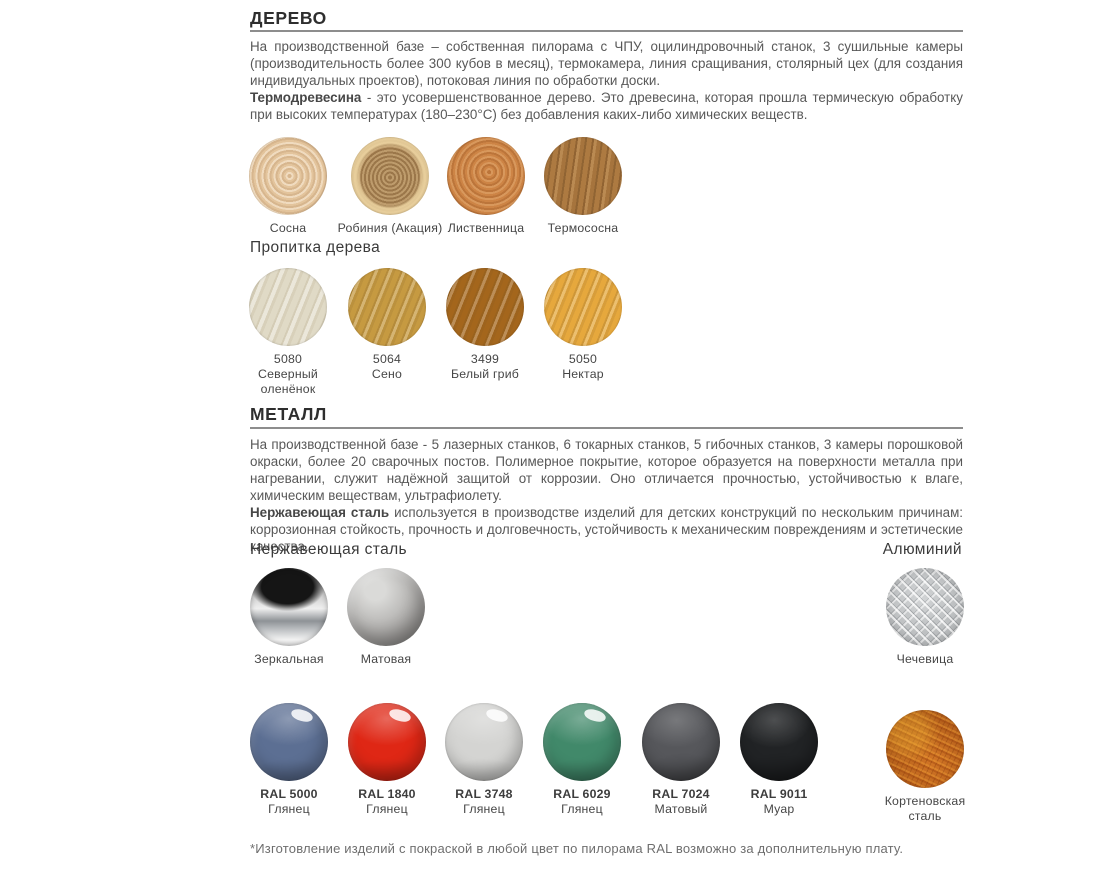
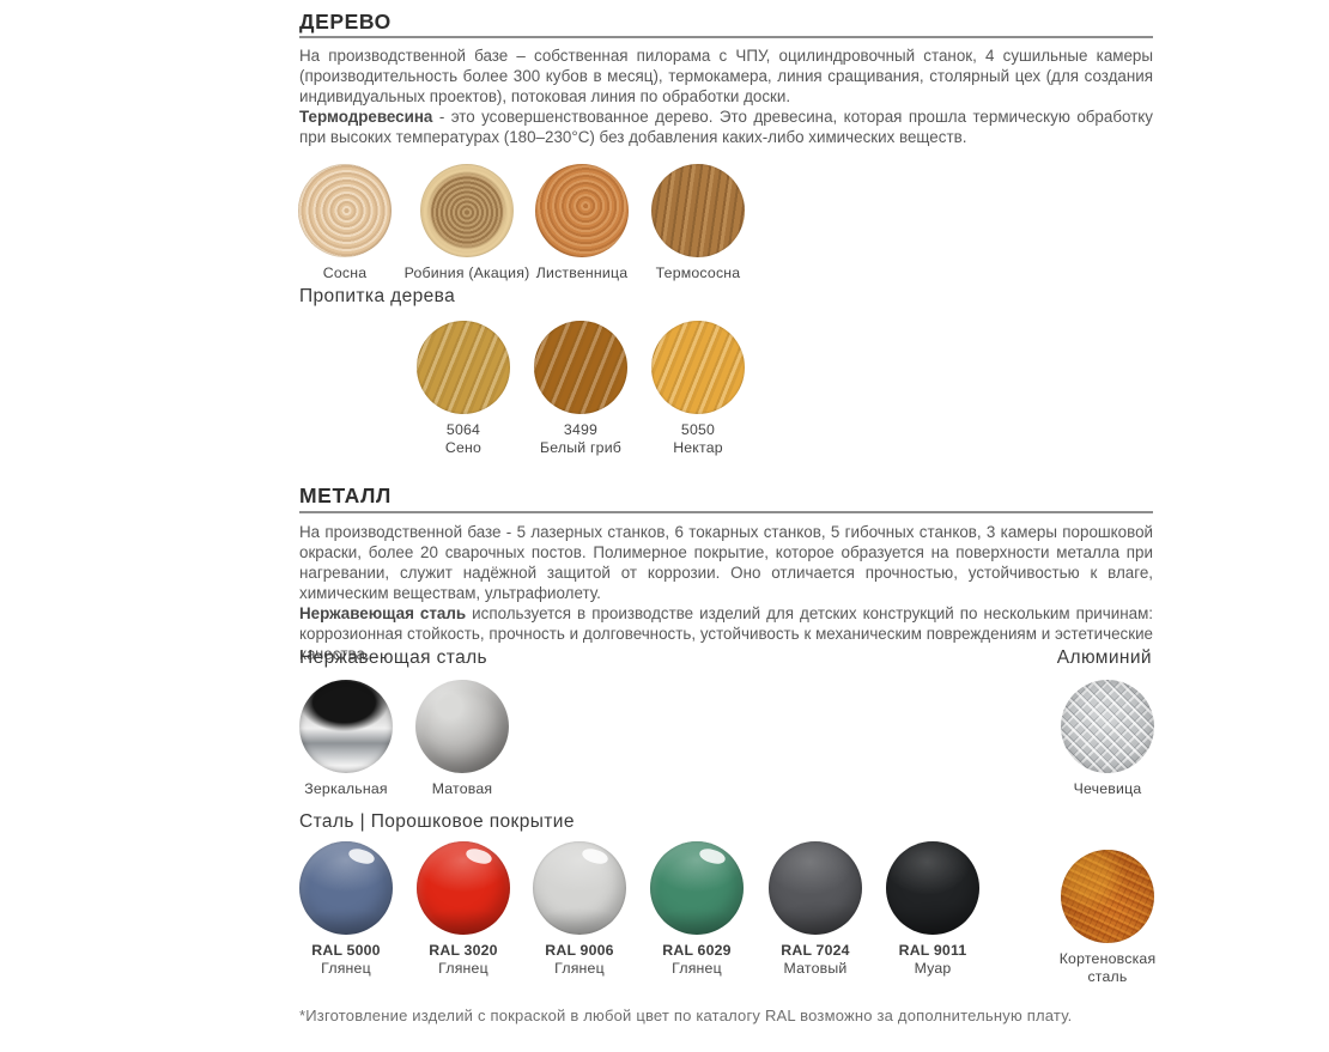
  ДЕРЕВО
- На производственной базе – собственная пилорама с ЧПУ, оцилиндровочный станок, 3 сушильные камеры (производительность более 300 кубов в месяц), термокамера, линия сращивания, столярный цех (для создания индивидуальных проектов), потоковая линия по обработки доски.
+ На производственной базе – собственная пилорама с ЧПУ, оцилиндровочный станок, 4 сушильные камеры (производительность более 300 кубов в месяц), термокамера, линия сращивания, столярный цех (для создания индивидуальных проектов), потоковая линия по обработки доски.
  Термодревесина - это усовершенствованное дерево. Это древесина, которая прошла термическую обработку при высоких температурах (180–230°С) без добавления каких-либо химических веществ.
  Сосна
  Робиния (Акация)
  Лиственница
  Термососна
  Пропитка дерева
- 5080
- Северный оленёнок
  5064
  Сено
  3499
  Белый гриб
  5050
  Нектар
  МЕТАЛЛ
  На производственной базе - 5 лазерных станков, 6 токарных станков, 5 гибочных станков, 3 камеры порошковой окраски, более 20 сварочных постов. Полимерное покрытие, которое образуется на поверхности металла при нагревании, служит надёжной защитой от коррозии. Оно отличается прочностью, устойчивостью к влаге, химическим веществам, ультрафиолету.
  Нержавеющая сталь используется в производстве изделий для детских конструкций по нескольким причинам: коррозионная стойкость, прочность и долговечность, устойчивость к механическим повреждениям и эстетические качества.
  Нержавеющая сталь
  Алюминий
  Зеркальная
  Матовая
  Чечевица
+ Сталь | Порошковое покрытие
  RAL 5000
  Глянец
- RAL 1840
+ RAL 3020
  Глянец
- RAL 3748
+ RAL 9006
  Глянец
  RAL 6029
  Глянец
  RAL 7024
  Матовый
  RAL 9011
  Муар
  Кортеновская сталь
- *Изготовление изделий с покраской в любой цвет по пилорама RAL возможно за дополнительную плату.
+ *Изготовление изделий с покраской в любой цвет по каталогу RAL возможно за дополнительную плату.
